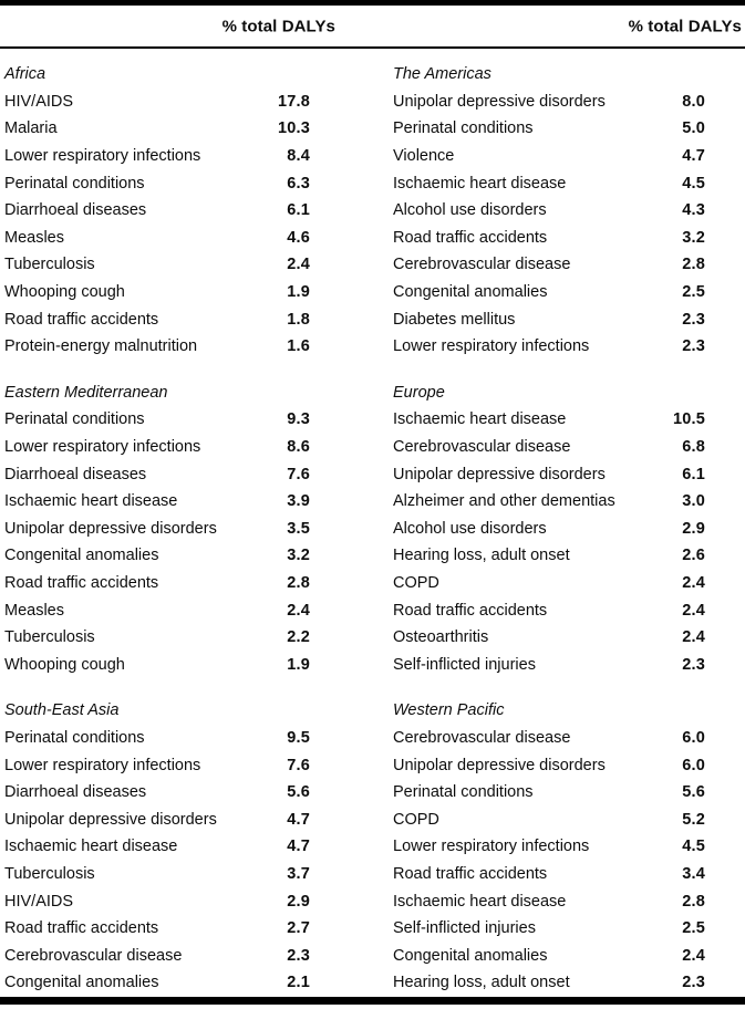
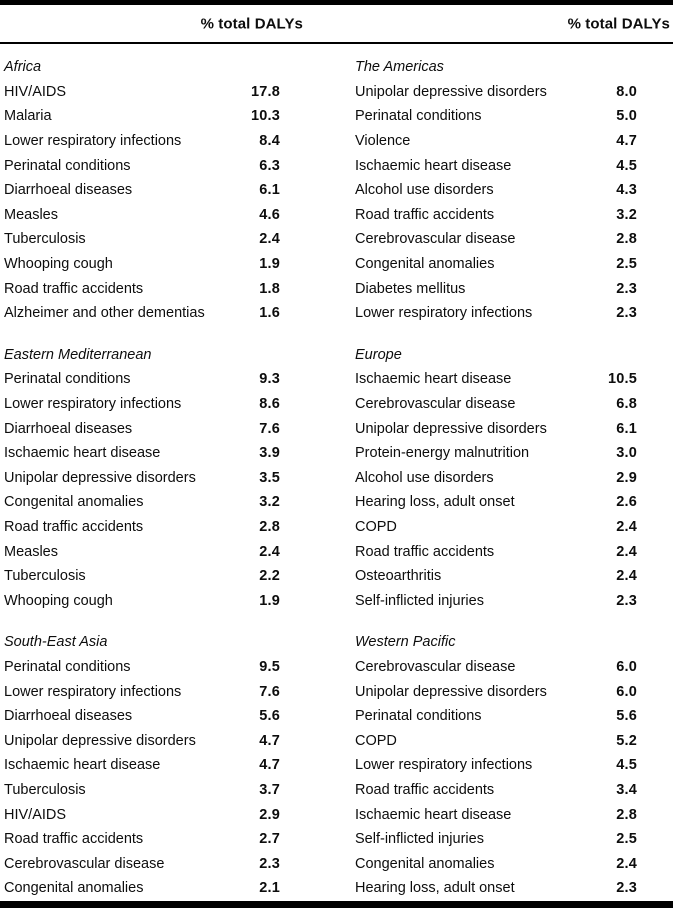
  % total DALYs
  % total DALYs
  Africa
  HIV/AIDS
  17.8
  Malaria
  10.3
  Lower respiratory infections
  8.4
  Perinatal conditions
  6.3
  Diarrhoeal diseases
  6.1
  Measles
  4.6
  Tuberculosis
  2.4
  Whooping cough
  1.9
  Road traffic accidents
  1.8
- Protein-energy malnutrition
+ Alzheimer and other dementias
  1.6
  Eastern Mediterranean
  Perinatal conditions
  9.3
  Lower respiratory infections
  8.6
  Diarrhoeal diseases
  7.6
  Ischaemic heart disease
  3.9
  Unipolar depressive disorders
  3.5
  Congenital anomalies
  3.2
  Road traffic accidents
  2.8
  Measles
  2.4
  Tuberculosis
  2.2
  Whooping cough
  1.9
  South-East Asia
  Perinatal conditions
  9.5
  Lower respiratory infections
  7.6
  Diarrhoeal diseases
  5.6
  Unipolar depressive disorders
  4.7
  Ischaemic heart disease
  4.7
  Tuberculosis
  3.7
  HIV/AIDS
  2.9
  Road traffic accidents
  2.7
  Cerebrovascular disease
  2.3
  Congenital anomalies
  2.1
  The Americas
  Unipolar depressive disorders
  8.0
  Perinatal conditions
  5.0
  Violence
  4.7
  Ischaemic heart disease
  4.5
  Alcohol use disorders
  4.3
  Road traffic accidents
  3.2
  Cerebrovascular disease
  2.8
  Congenital anomalies
  2.5
  Diabetes mellitus
  2.3
  Lower respiratory infections
  2.3
  Europe
  Ischaemic heart disease
  10.5
  Cerebrovascular disease
  6.8
  Unipolar depressive disorders
  6.1
- Alzheimer and other dementias
+ Protein-energy malnutrition
  3.0
  Alcohol use disorders
  2.9
  Hearing loss, adult onset
  2.6
  COPD
  2.4
  Road traffic accidents
  2.4
  Osteoarthritis
  2.4
  Self-inflicted injuries
  2.3
  Western Pacific
  Cerebrovascular disease
  6.0
  Unipolar depressive disorders
  6.0
  Perinatal conditions
  5.6
  COPD
  5.2
  Lower respiratory infections
  4.5
  Road traffic accidents
  3.4
  Ischaemic heart disease
  2.8
  Self-inflicted injuries
  2.5
  Congenital anomalies
  2.4
  Hearing loss, adult onset
  2.3
